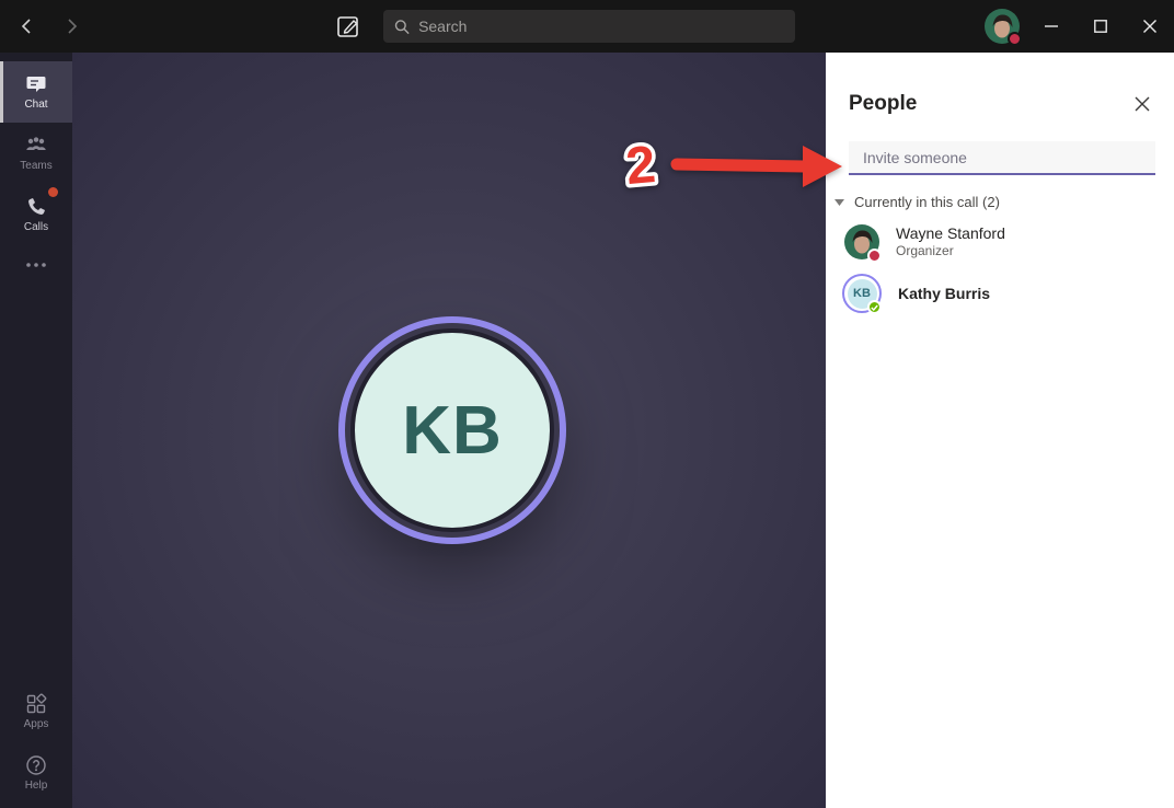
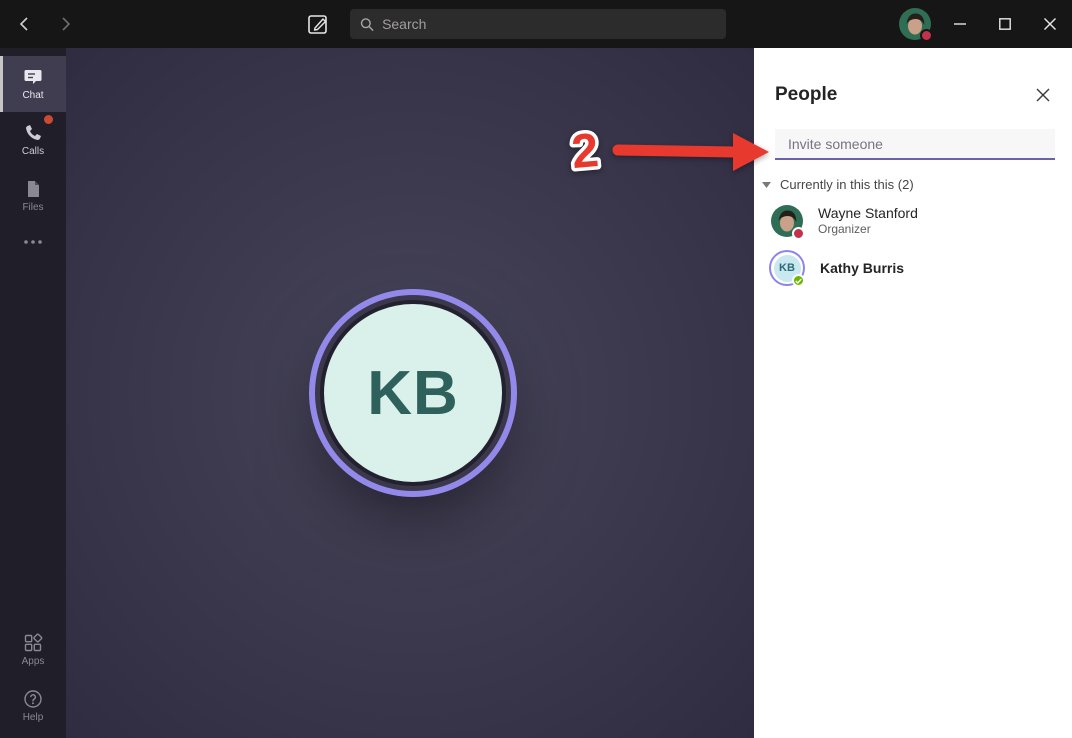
  Search
  Chat
- Teams
  Calls
+ Files
  Apps
  Help
  KB
  People
  Invite someone
- Currently in this call (2)
+ Currently in this this (2)
  Wayne Stanford
  Organizer
  KB
  Kathy Burris
